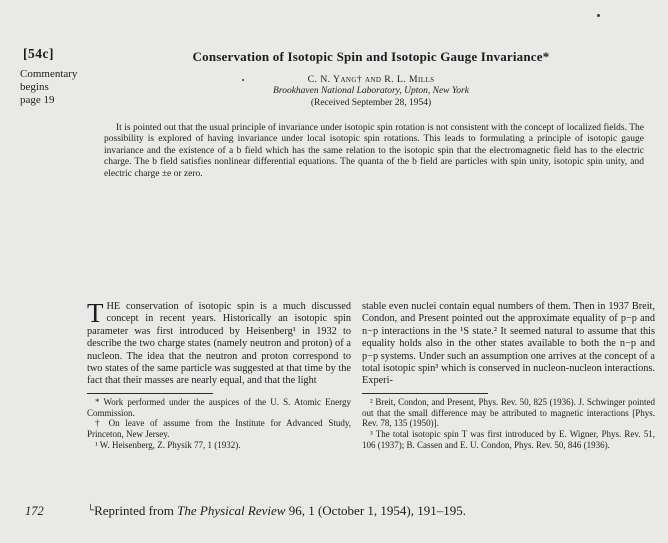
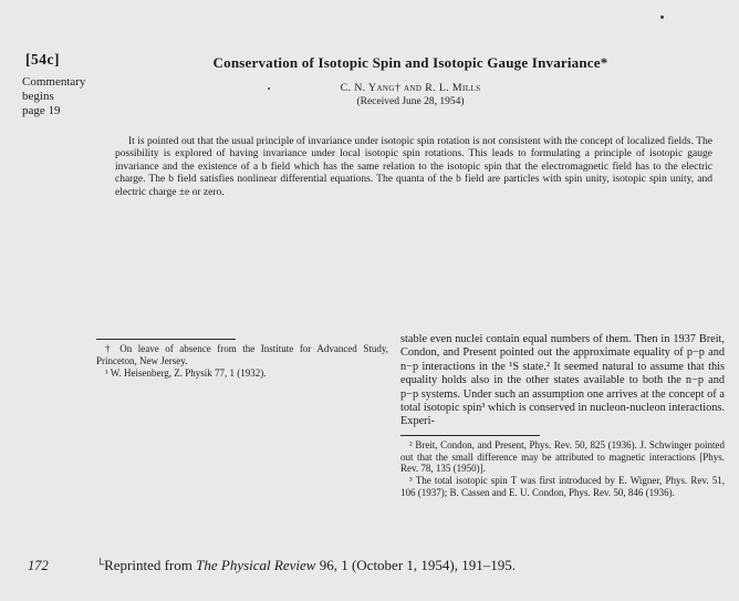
  [54c]
  Commentary
  begins
  page 19
  Conservation of Isotopic Spin and Isotopic Gauge Invariance*
  C. N. Yang† and R. L. Mills
- Brookhaven National Laboratory, Upton, New York
- (Received September 28, 1954)
+ (Received June 28, 1954)
  It is pointed out that the usual principle of invariance under isotopic spin rotation is not consistent with the concept of localized fields. The possibility is explored of having invariance under local isotopic spin rotations. This leads to formulating a principle of isotopic gauge invariance and the existence of a b field which has the same relation to the isotopic spin that the electromagnetic field has to the electric charge. The b field satisfies nonlinear differential equations. The quanta of the b field are particles with spin unity, isotopic spin unity, and electric charge ±e or zero.
- T
- HE conservation of isotopic spin is a much dis­cussed concept in recent years. Historically an isotopic spin parameter was first introduced by Heisen­berg¹ in 1932 to describe the two charge states (namely neutron and proton) of a nucleon. The idea that the neutron and proton correspond to two states of the same particle was suggested at that time by the fact that their masses are nearly equal, and that the light
- * Work performed under the auspices of the U. S. Atomic Energy Commission.
- † On leave of assume from the Institute for Advanced Study, Princeton, New Jersey.
+ † On leave of absence from the Institute for Advanced Study, Princeton, New Jersey.
  ¹ W. Heisenberg, Z. Physik 77, 1 (1932).
  stable even nuclei contain equal numbers of them. Then in 1937 Breit, Condon, and Present pointed out the approximate equality of p−p and n−p interactions in the ¹S state.² It seemed natural to assume that this equality holds also in the other states available to both the n−p and p−p systems. Under such an assumption one arrives at the concept of a total isotopic spin³ which is conserved in nucleon-nucleon interactions. Experi-
  ² Breit, Condon, and Present, Phys. Rev. 50, 825 (1936). J. Schwinger pointed out that the small difference may be attributed to magnetic interactions [Phys. Rev. 78, 135 (1950)].
  ³ The total isotopic spin T was first introduced by E. Wigner, Phys. Rev. 51, 106 (1937); B. Cassen and E. U. Condon, Phys. Rev. 50, 846 (1936).
  172
  └Reprinted from The Physical Review 96, 1 (October 1, 1954), 191–195.
